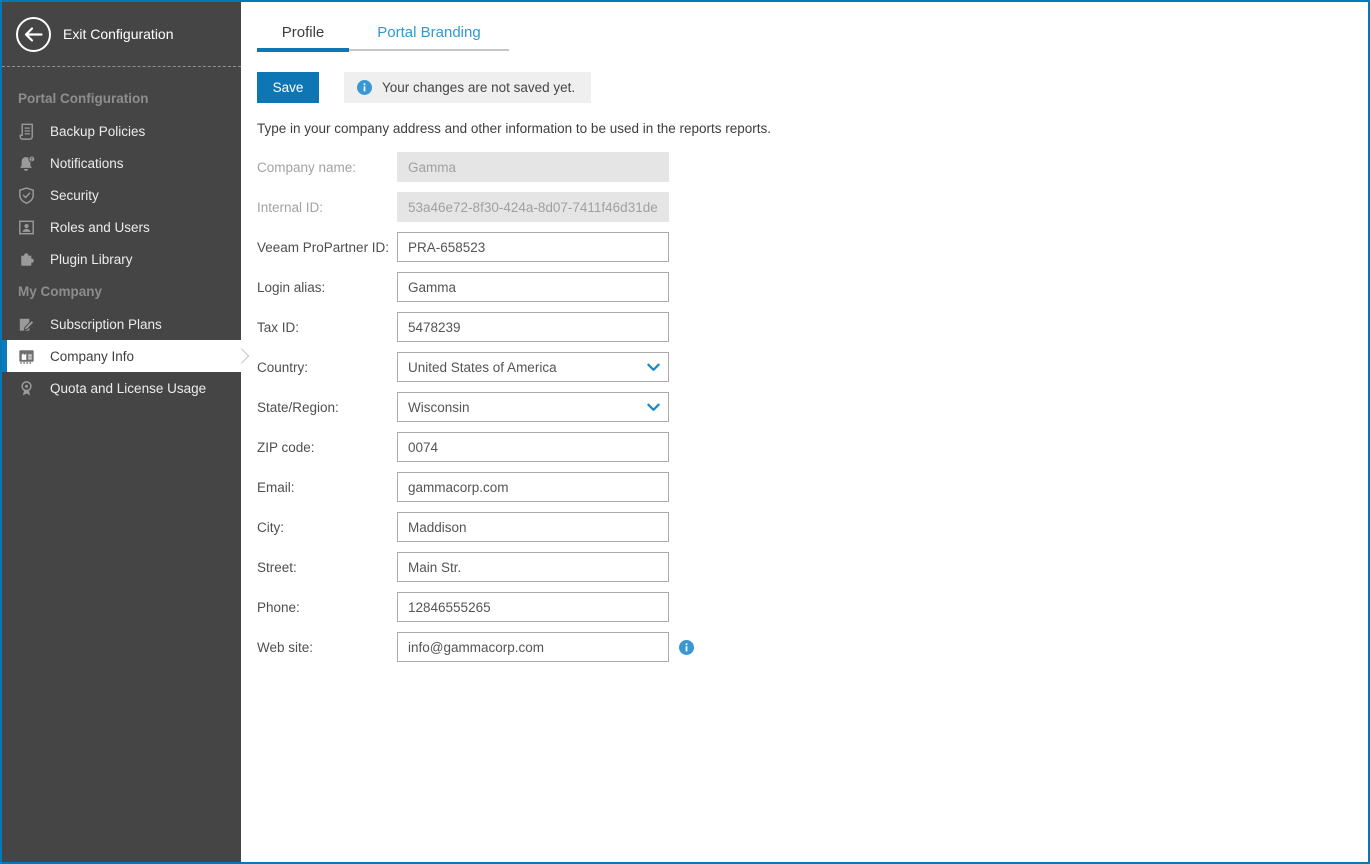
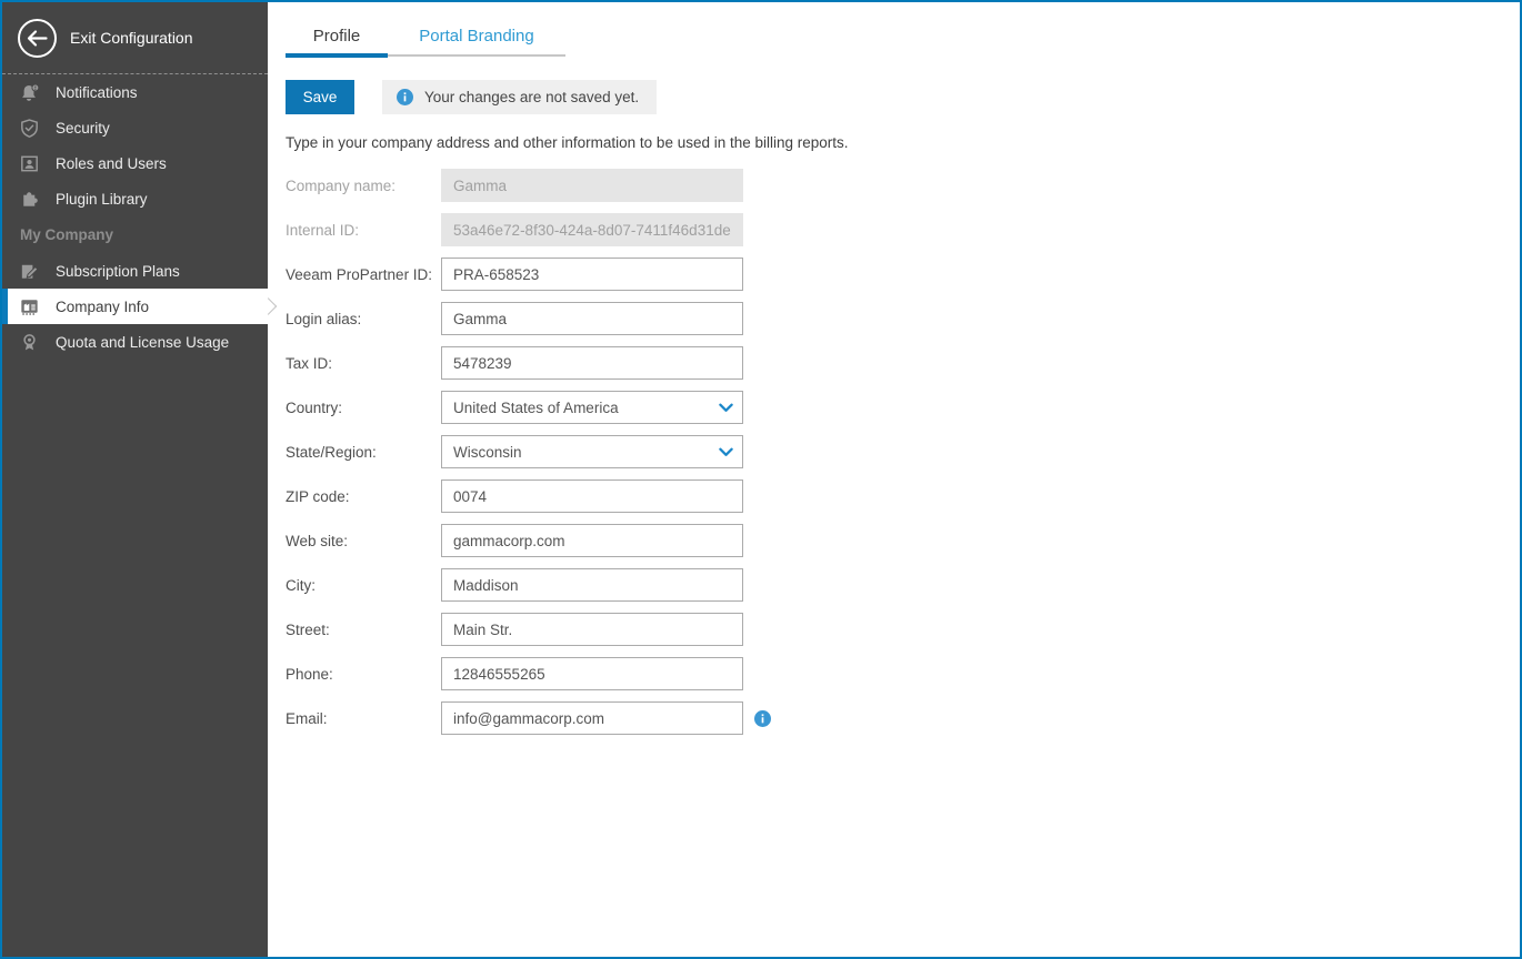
  Exit Configuration
- Portal Configuration
- Backup Policies
  Notifications
  Security
  Roles and Users
  Plugin Library
  My Company
  Subscription Plans
  Company Info
  Quota and License Usage
  Profile
  Portal Branding
  Save
  Your changes are not saved yet.
- Type in your company address and other information to be used in the reports reports.
+ Type in your company address and other information to be used in the billing reports.
  Company name:
  Gamma
  Internal ID:
  53a46e72-8f30-424a-8d07-7411f46d31de
  Veeam ProPartner ID:
  PRA-658523
  Login alias:
  Gamma
  Tax ID:
  5478239
  Country:
  United States of America
  State/Region:
  Wisconsin
  ZIP code:
  0074
- Email:
+ Web site:
  gammacorp.com
  City:
  Maddison
  Street:
  Main Str.
  Phone:
  12846555265
- Web site:
+ Email:
  info@gammacorp.com
